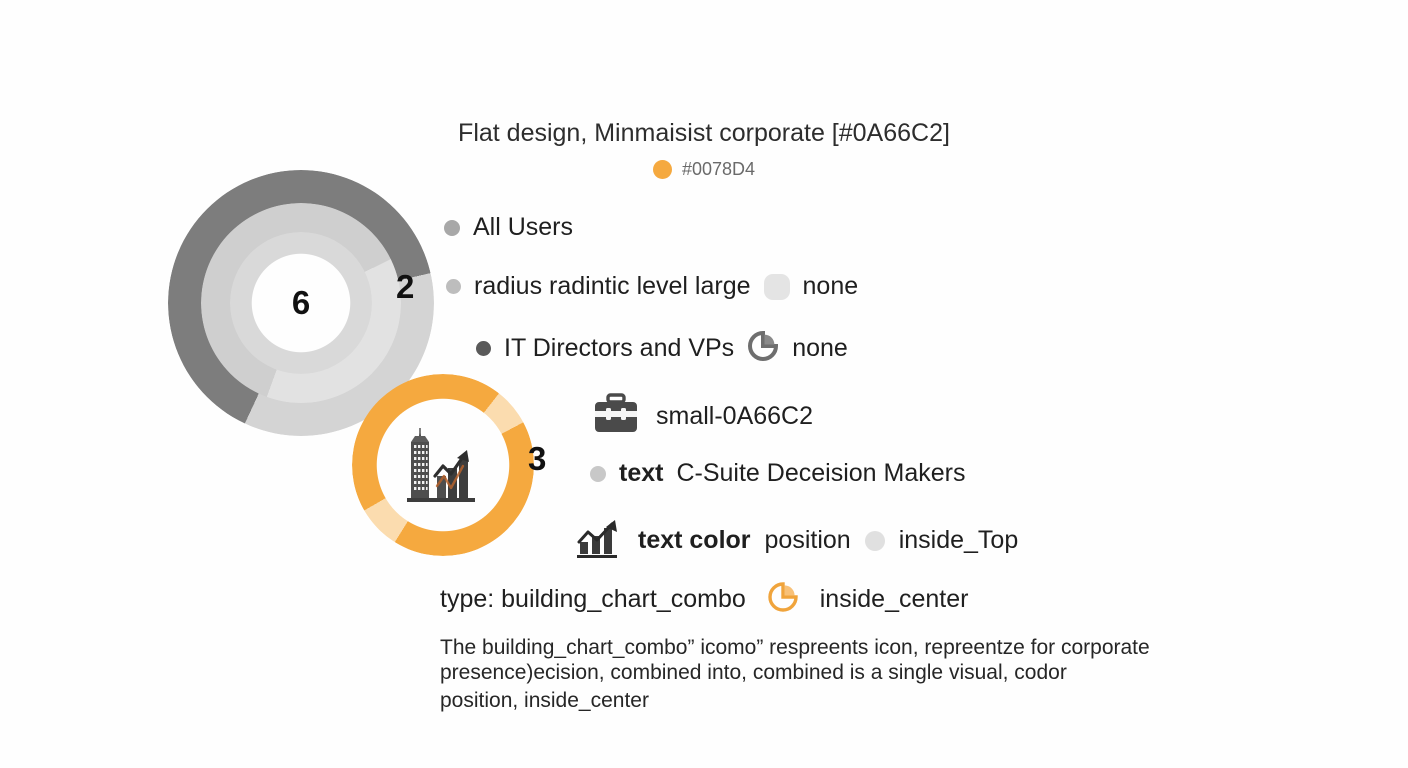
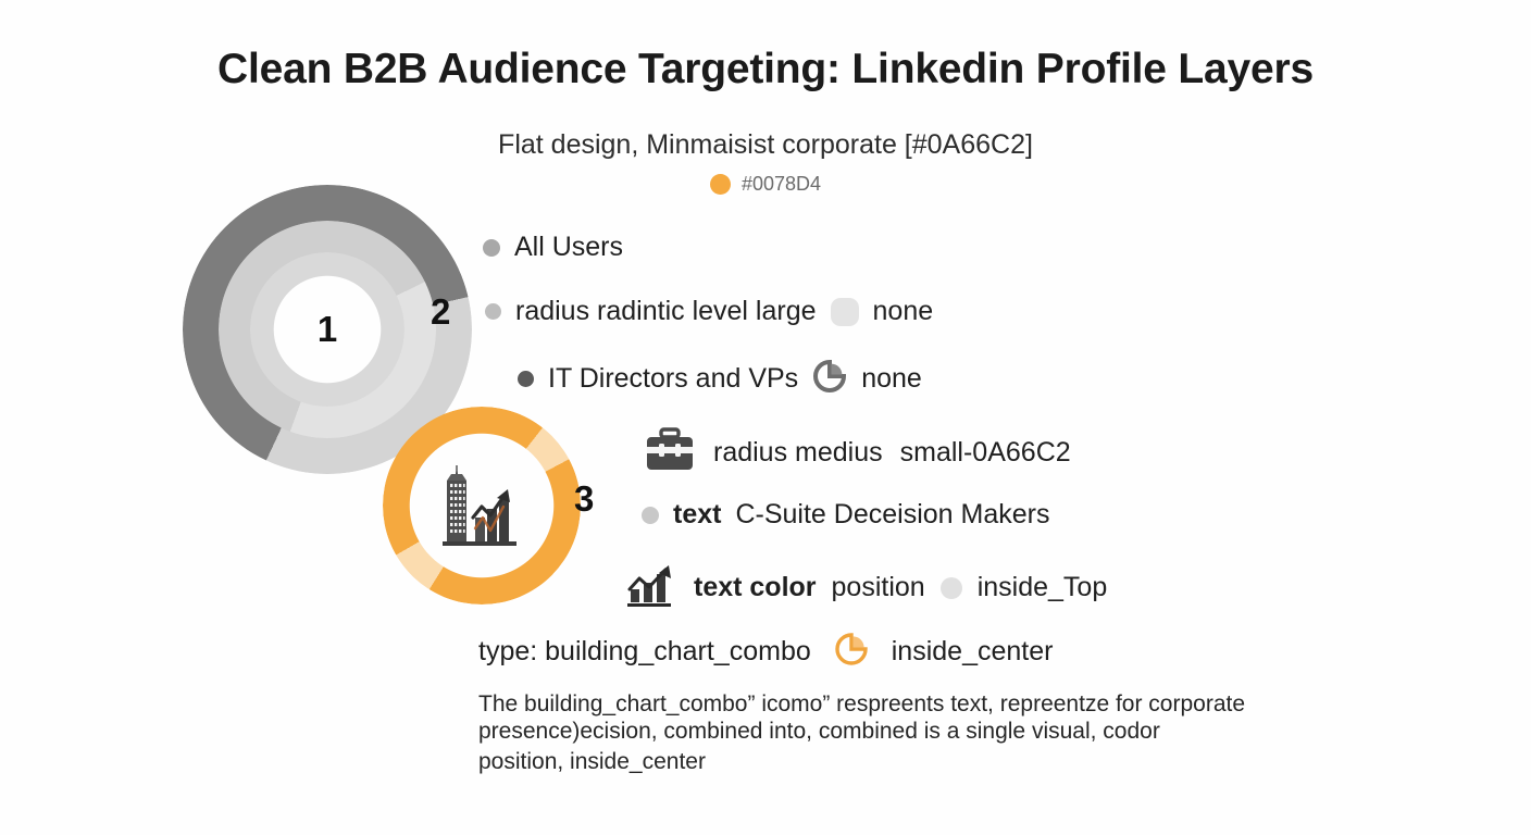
+ Clean B2B Audience Targeting: Linkedin Profile Layers
  Flat design, Minmaisist corporate [#0A66C2]
  #0078D4
- 6
+ 1
  2
  3
  All Users
  radius radintic level large
  none
  IT Directors and VPs
  none
+ radius medius
  small-0A66C2
  text
  C-Suite Deceision Makers
  text color
  position
  inside_Top
  type: building_chart_combo
  inside_center
- The building_chart_combo” icomo” respreents icon, repreentze for corporate presence)ecision, combined into, combined is a single visual, codor
+ The building_chart_combo” icomo” respreents text, repreentze for corporate presence)ecision, combined into, combined is a single visual, codor
  position, inside_center
